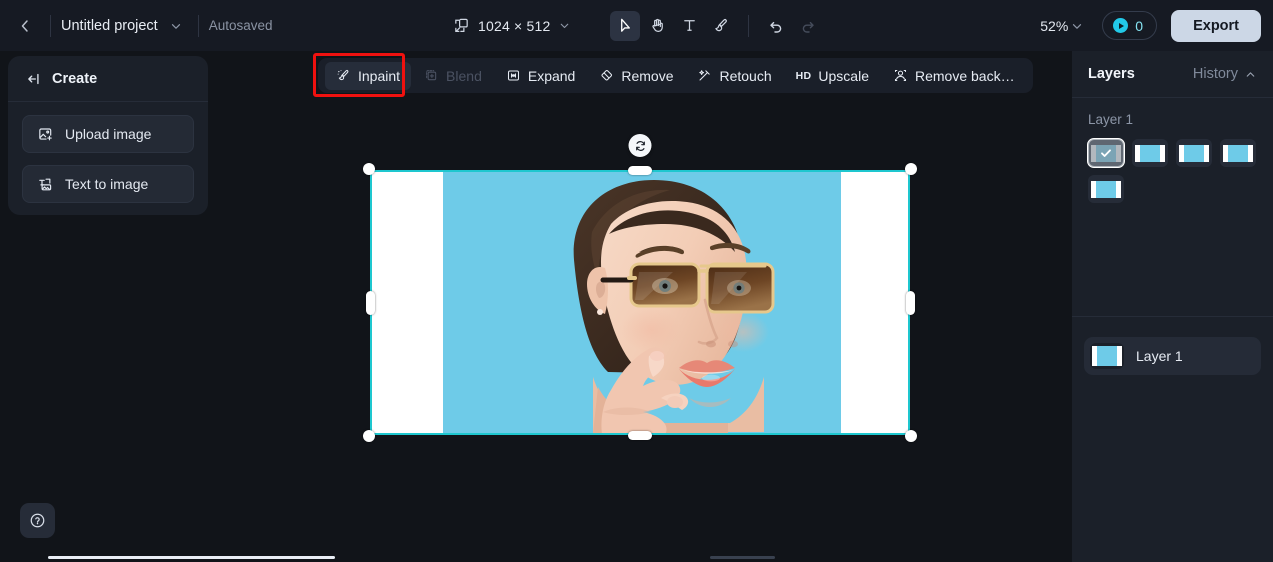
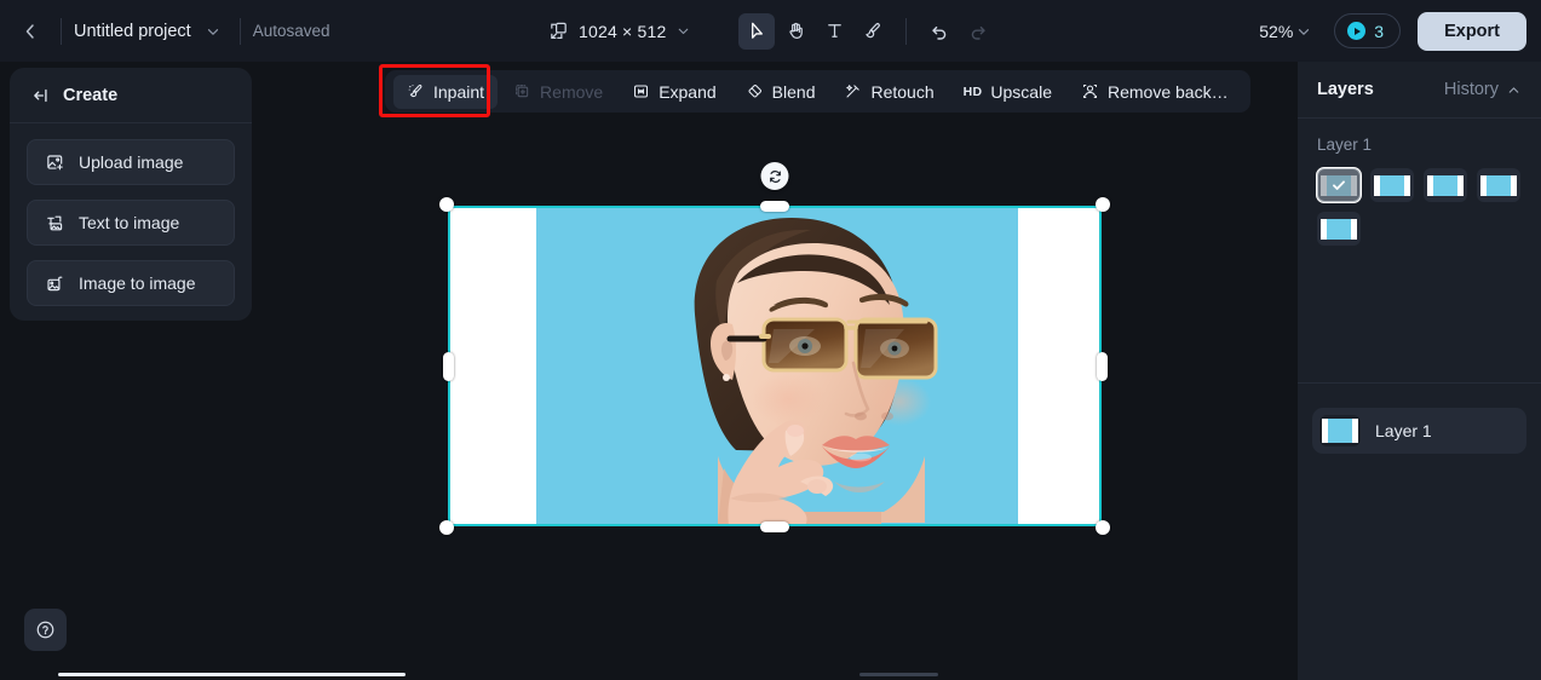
  Untitled project
  Autosaved
  1024 × 512
  52%
- 0
+ 3
  Export
  Inpaint
- Blend
+ Remove
  Expand
- Remove
+ Blend
  Retouch
  HD
  Upscale
  Remove back…
  Create
  Upload image
  Text to image
+ Image to image
  Layers
  History
  Layer 1
  Layer 1
